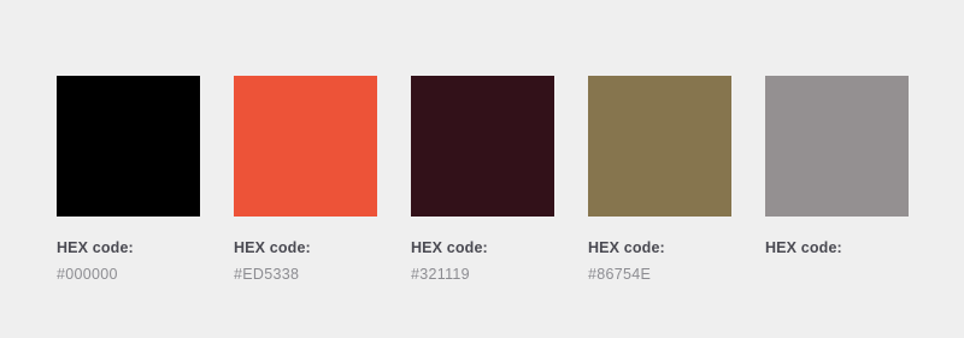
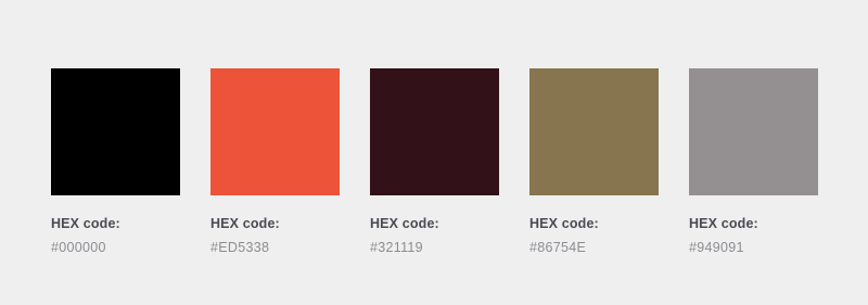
  HEX code:
  #000000
  HEX code:
  #ED5338
  HEX code:
  #321119
  HEX code:
  #86754E
  HEX code:
+ #949091
